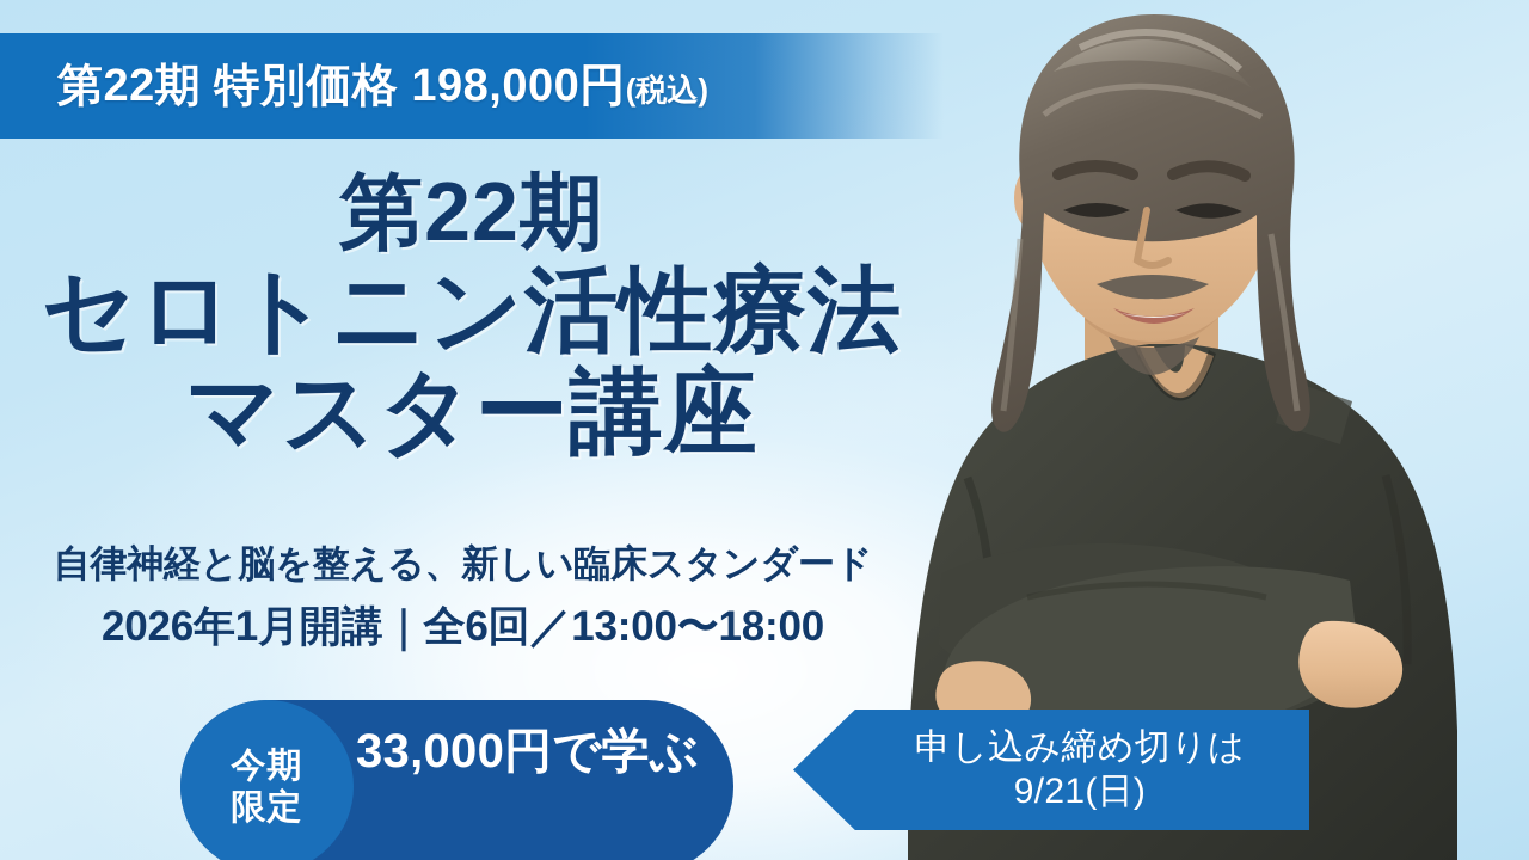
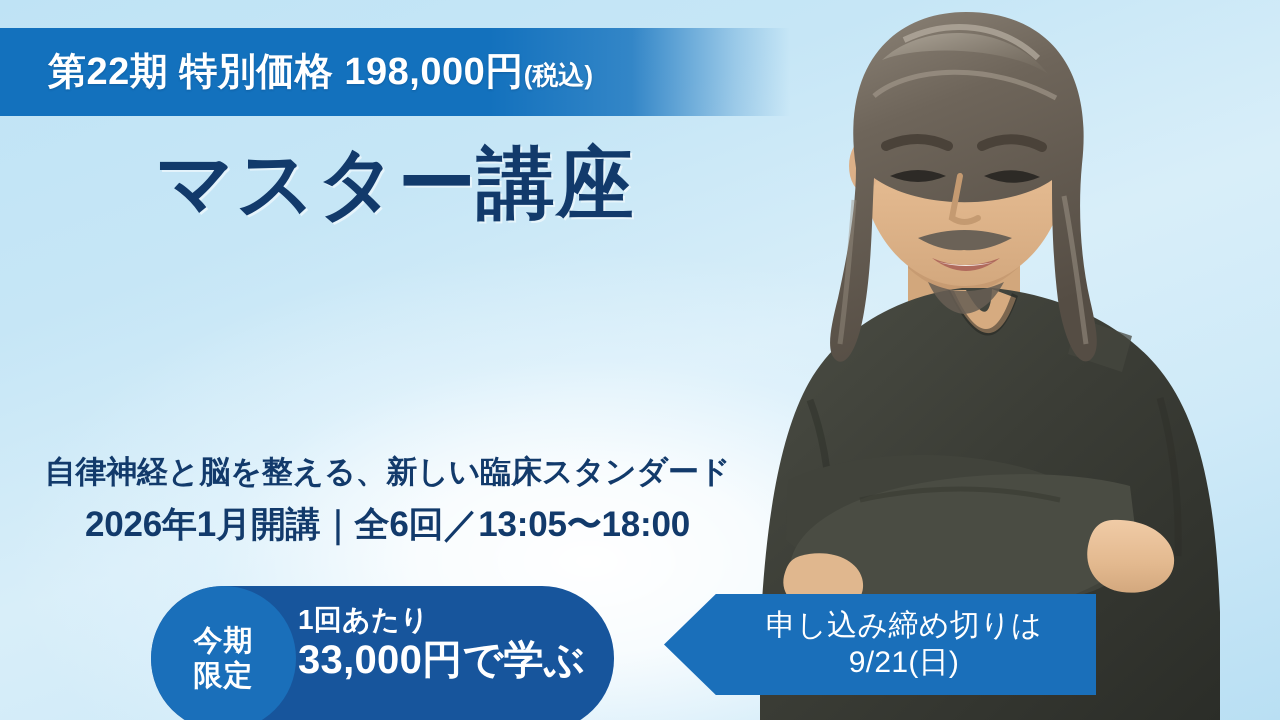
  第22期 特別価格 198,000円(税込)
- 第22期
- セロトニン活性療法
  マスター講座
  自律神経と脳を整える、新しい臨床スタンダード
- 2026年1月開講｜全6回／13:00〜18:00
+ 2026年1月開講｜全6回／13:05〜18:00
  今期
  限定
+ 1回あたり
  33,000円で学ぶ
  申し込み締め切りは
  9/21(日)
